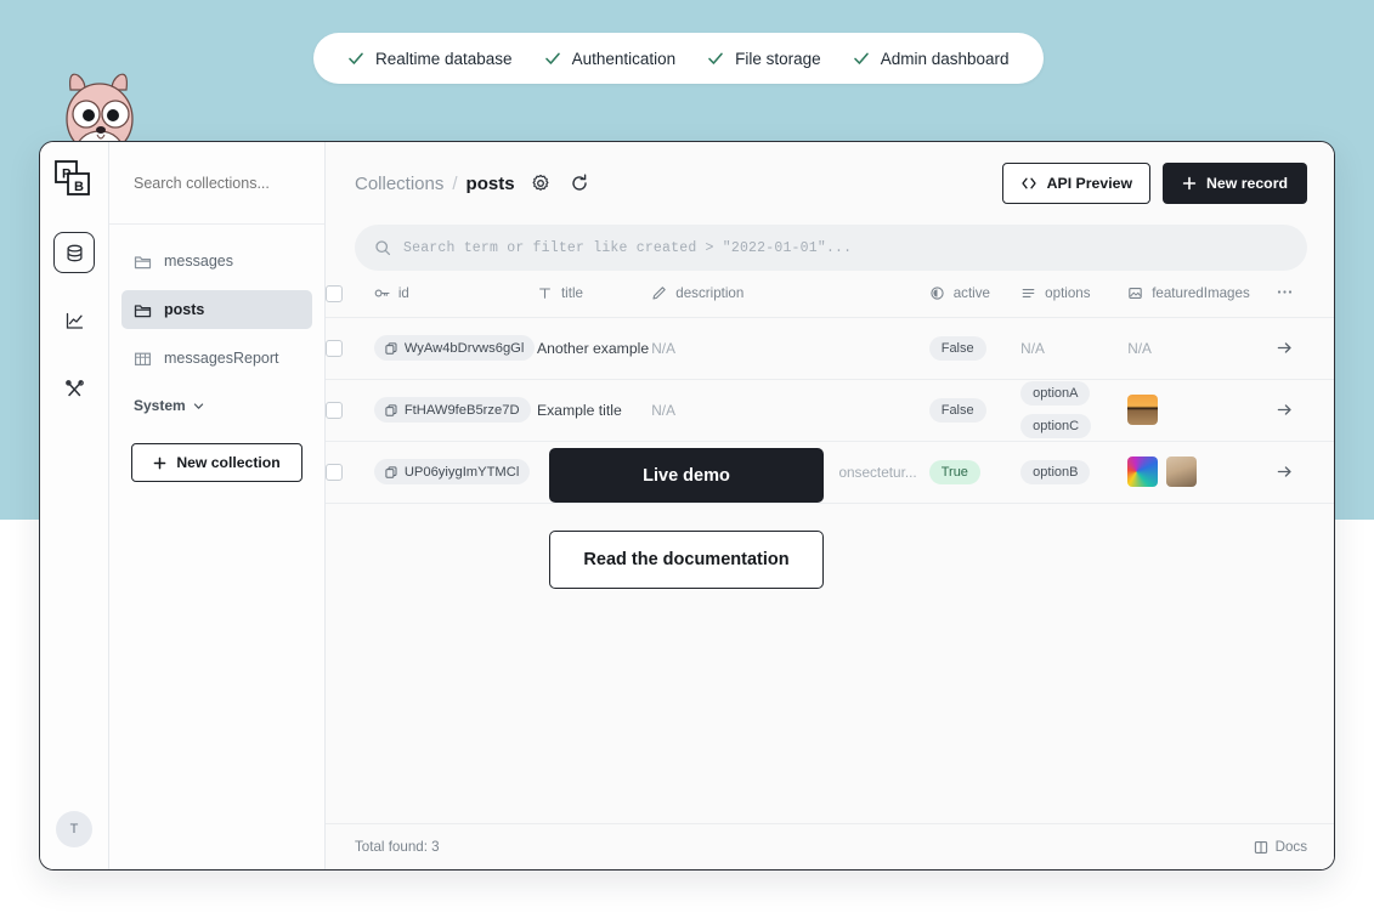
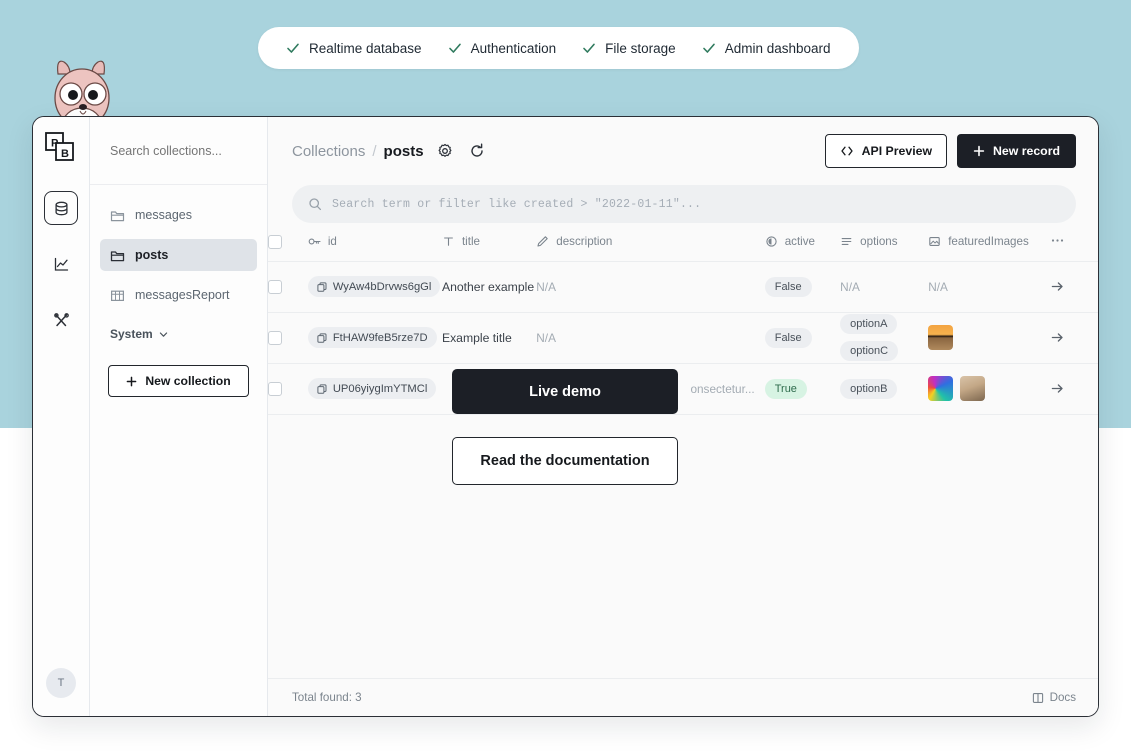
  Realtime database
  Authentication
  File storage
  Admin dashboard
  P
  B
  T
  Search collections...
  messages
  posts
  messagesReport
  System
  New collection
  Collections
  /
  posts
  API Preview
  New record
- Search term or filter like created > "2022-01-01"...
+ Search term or filter like created > "2022-01-11"...
  	id	title	description	active	options	featuredImages
  	WyAw4bDrvws6gGl	Another example	N/A	False	N/A	N/A
  	FtHAW9feB5rze7D	Example title	N/A	False	optionA optionC
  	UP06yiygImYTMCl		onsectetur...	True	optionB
  Total found: 3
  Docs
  Live demo
  Read the documentation
